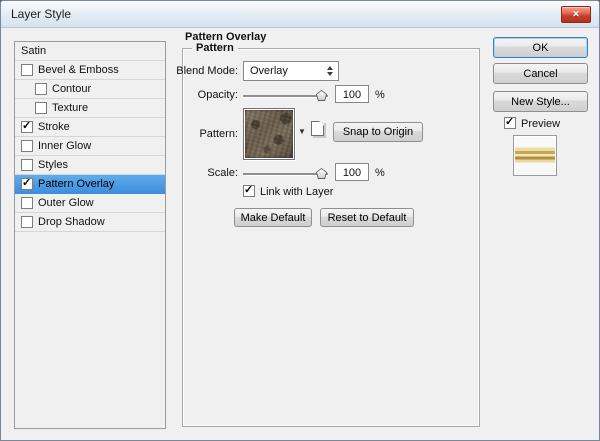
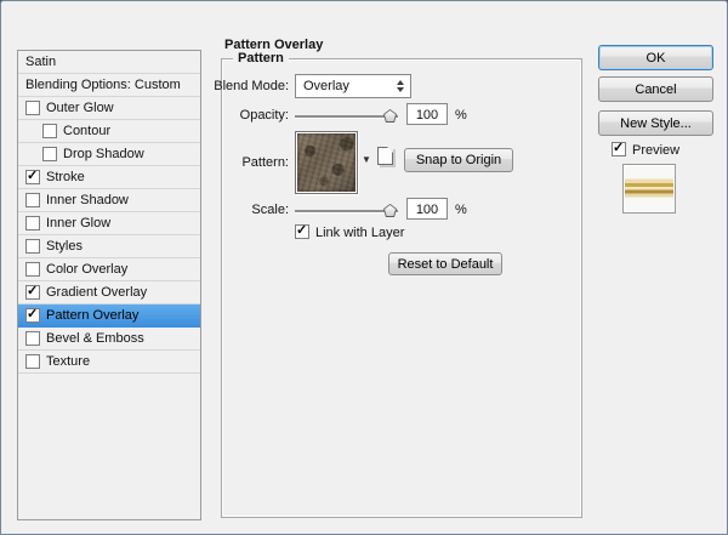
- Layer Style
- ✕
  Satin
+ Blending Options: Custom
- Bevel & Emboss
+ Outer Glow
  Contour
- Texture
+ Drop Shadow
  Stroke
+ Inner Shadow
  Inner Glow
  Styles
+ Color Overlay
+ Gradient Overlay
  Pattern Overlay
- Outer Glow
+ Bevel & Emboss
- Drop Shadow
+ Texture
  Pattern Overlay
  Pattern
  Blend Mode:
  Overlay
  Opacity:
  100
  %
  Pattern:
  ▼
  Snap to Origin
  Scale:
  100
  %
  Link with Layer
- Make Default
  Reset to Default
  OK
  Cancel
  New Style...
  Preview
